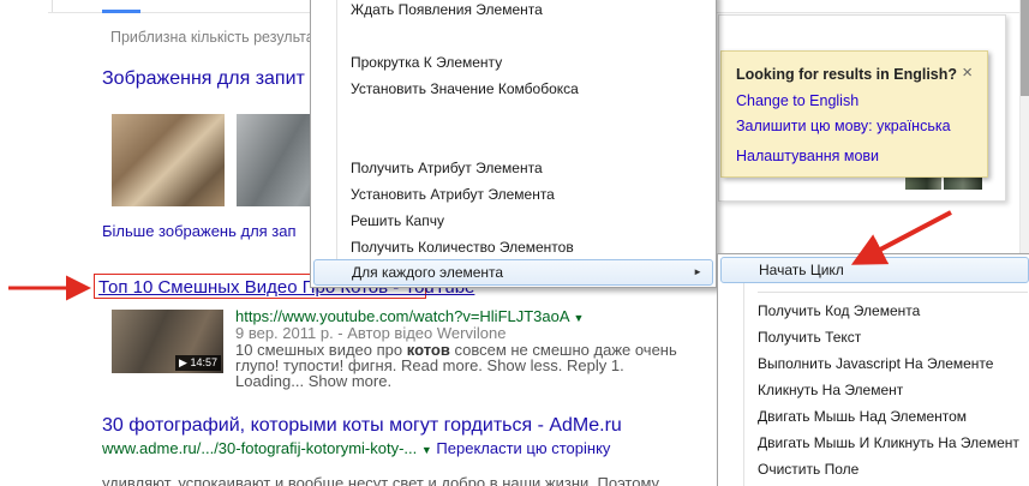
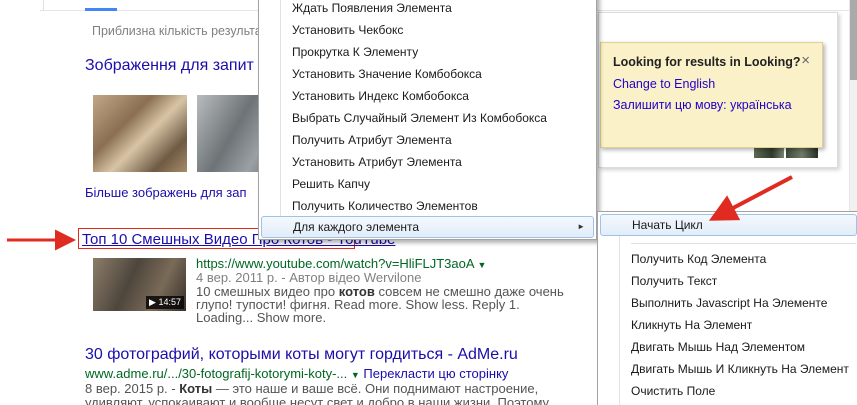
  Приблизна кількість результ
  Зображення для запит
  Більше зображень для зап
  ▶ 14:57
  https://www.youtube.com/watch?v=HliFLJT3aoA ▼
- 9 вер. 2011 р. - Автор відео Wervilone
+ 4 вер. 2011 р. - Автор відео Wervilone
  10 смешных видео про котов совсем не смешно даже очень
  глупо! тупости! фигня. Read more. Show less. Reply 1.
  Loading... Show more.
  30 фотографий, которыми коты могут гордиться - AdMe.ru
  www.adme.ru/.../30-fotografij-kotorymi-koty-... ▼ Перекласти цю сторінку
+ 8 вер. 2015 р. - Коты — это наше и ваше всё. Они поднимают настроение,
  удивляют, успокаивают и вообще несут свет и добро в наши жизни. Поэтому
- Looking for results in English?
+ Looking for results in Looking?
  ×
  Change to English
  Залишити цю мову: українська
- Налаштування мови
  Ждать Появления Элемента
+ Установить Чекбокс
  Прокрутка К Элементу
  Установить Значение Комбобокса
+ Установить Индекс Комбобокса
+ Выбрать Случайный Элемент Из Комбобокса
  Получить Атрибут Элемента
  Установить Атрибут Элемента
  Решить Капчу
  Получить Количество Элементов
  Для каждого элемента
  ►
  Начать Цикл
  Получить Код Элемента
  Получить Текст
  Выполнить Javascript На Элементе
  Кликнуть На Элемент
  Двигать Мышь Над Элементом
  Двигать Мышь И Кликнуть На Элемент
  Очистить Поле
